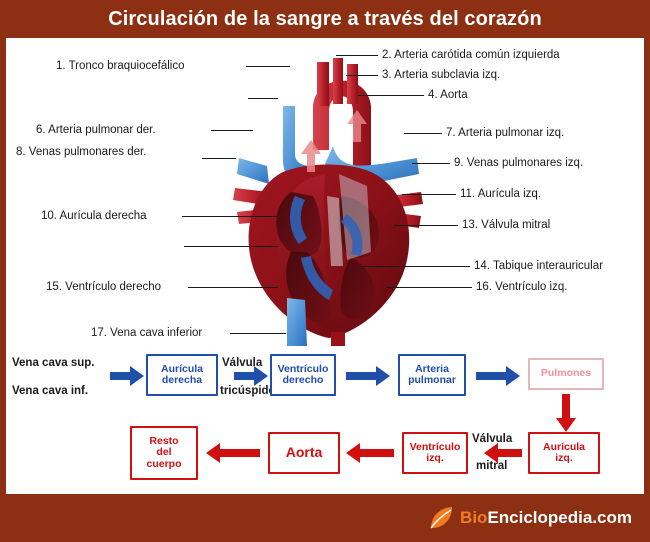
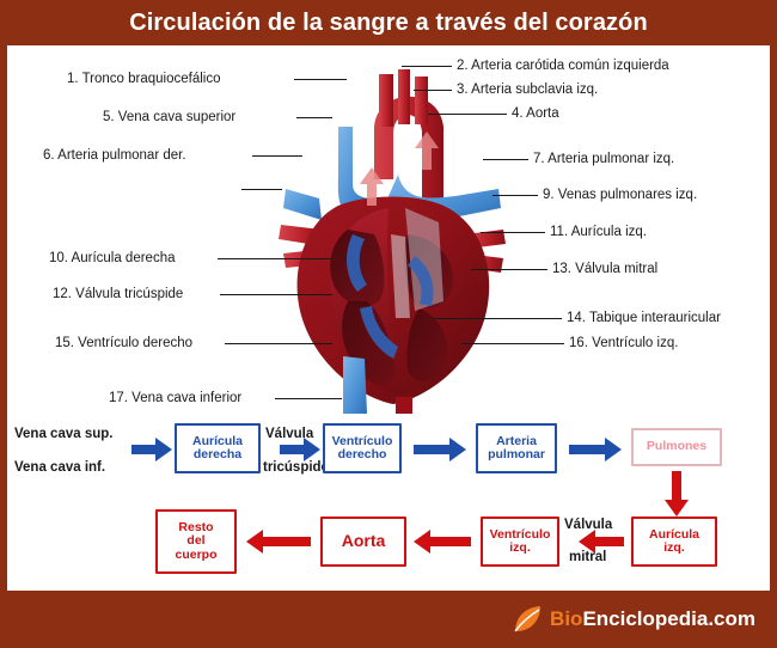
  Circulación de la sangre a través del corazón
  1. Tronco braquiocefálico
+ 5. Vena cava superior
  6. Arteria pulmonar der.
- 8. Venas pulmonares der.
  10. Aurícula derecha
+ 12. Válvula tricúspide
  15. Ventrículo derecho
  17. Vena cava inferior
  2. Arteria carótida común izquierda
  3. Arteria subclavia izq.
  4. Aorta
  7. Arteria pulmonar izq.
  9. Venas pulmonares izq.
  11. Aurícula izq.
  13. Válvula mitral
  14. Tabique interauricular
  16. Ventrículo izq.
  Vena cava sup.
  Vena cava inf.
  Aurícula
  derecha
  Válvula
  tricúspid
  Ventrículo
  derecho
  Arteria
  pulmonar
  Pulmones
  Aurícula
  izq.
  Válvula
  mitral
  Ventrículo
  izq.
  Aorta
  Resto
  del
  cuerpo
  BioEnciclopedia.com
